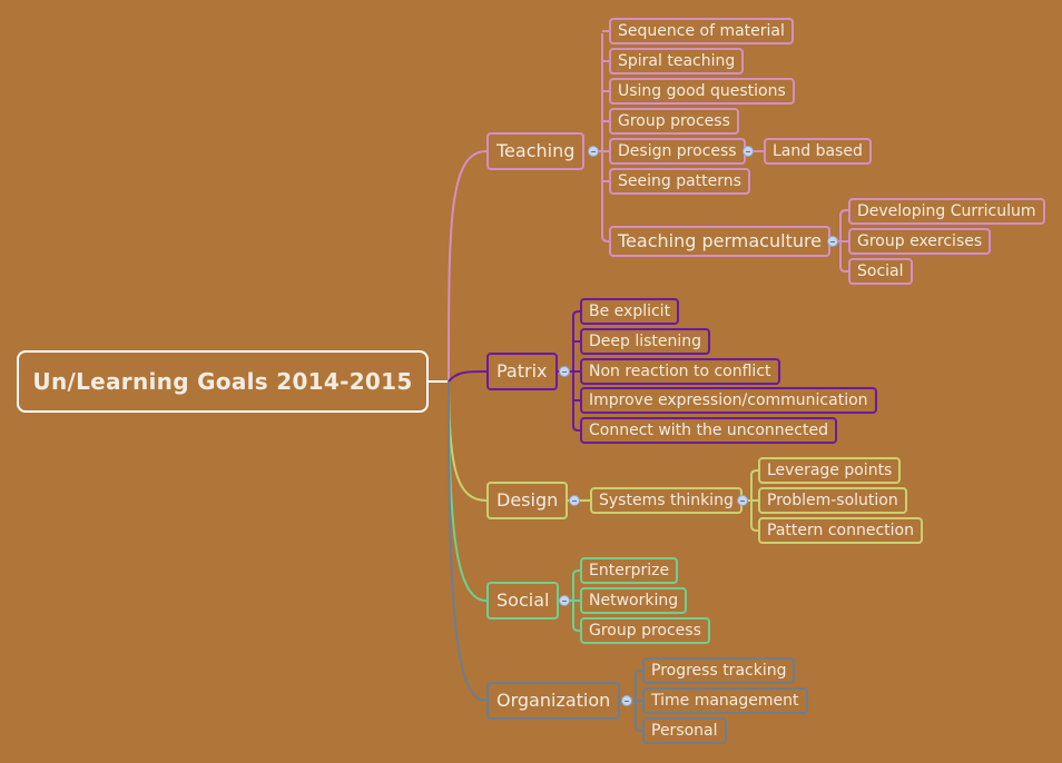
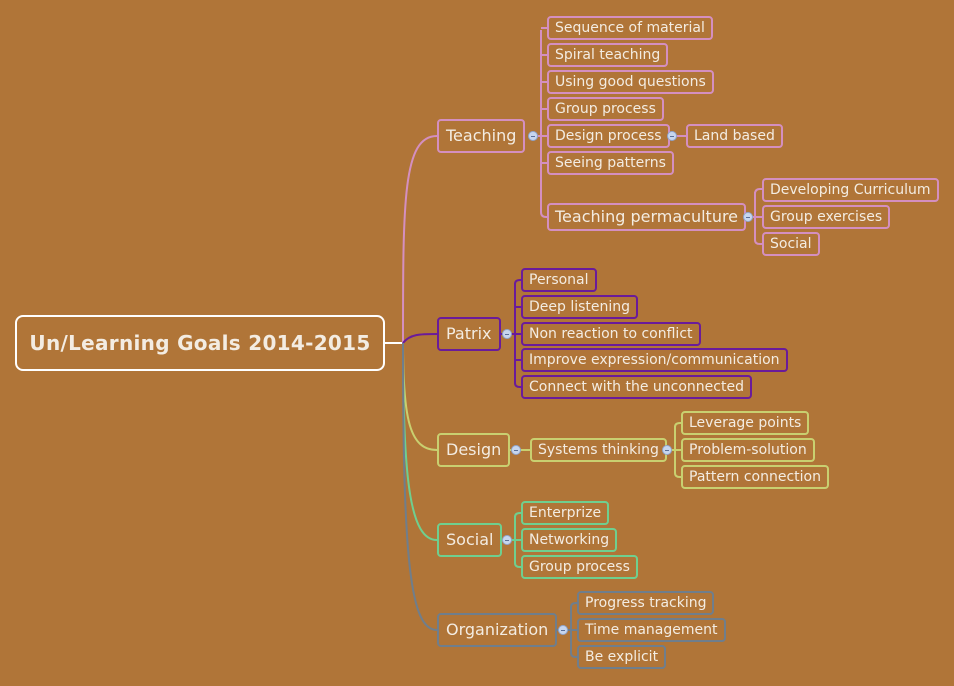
  Un/Learning Goals 2014-2015
  Teaching
  Sequence of material
  Spiral teaching
  Using good questions
  Group process
  Design process
  Land based
  Seeing patterns
  Teaching permaculture
  Developing Curriculum
  Group exercises
  Social
  Patrix
- Be explicit
+ Personal
  Deep listening
  Non reaction to conflict
  Improve expression/communication
  Connect with the unconnected
  Design
  Systems thinking
  Leverage points
  Problem-solution
  Pattern connection
  Social
  Enterprize
  Networking
  Group process
  Organization
  Progress tracking
  Time management
- Personal
+ Be explicit
